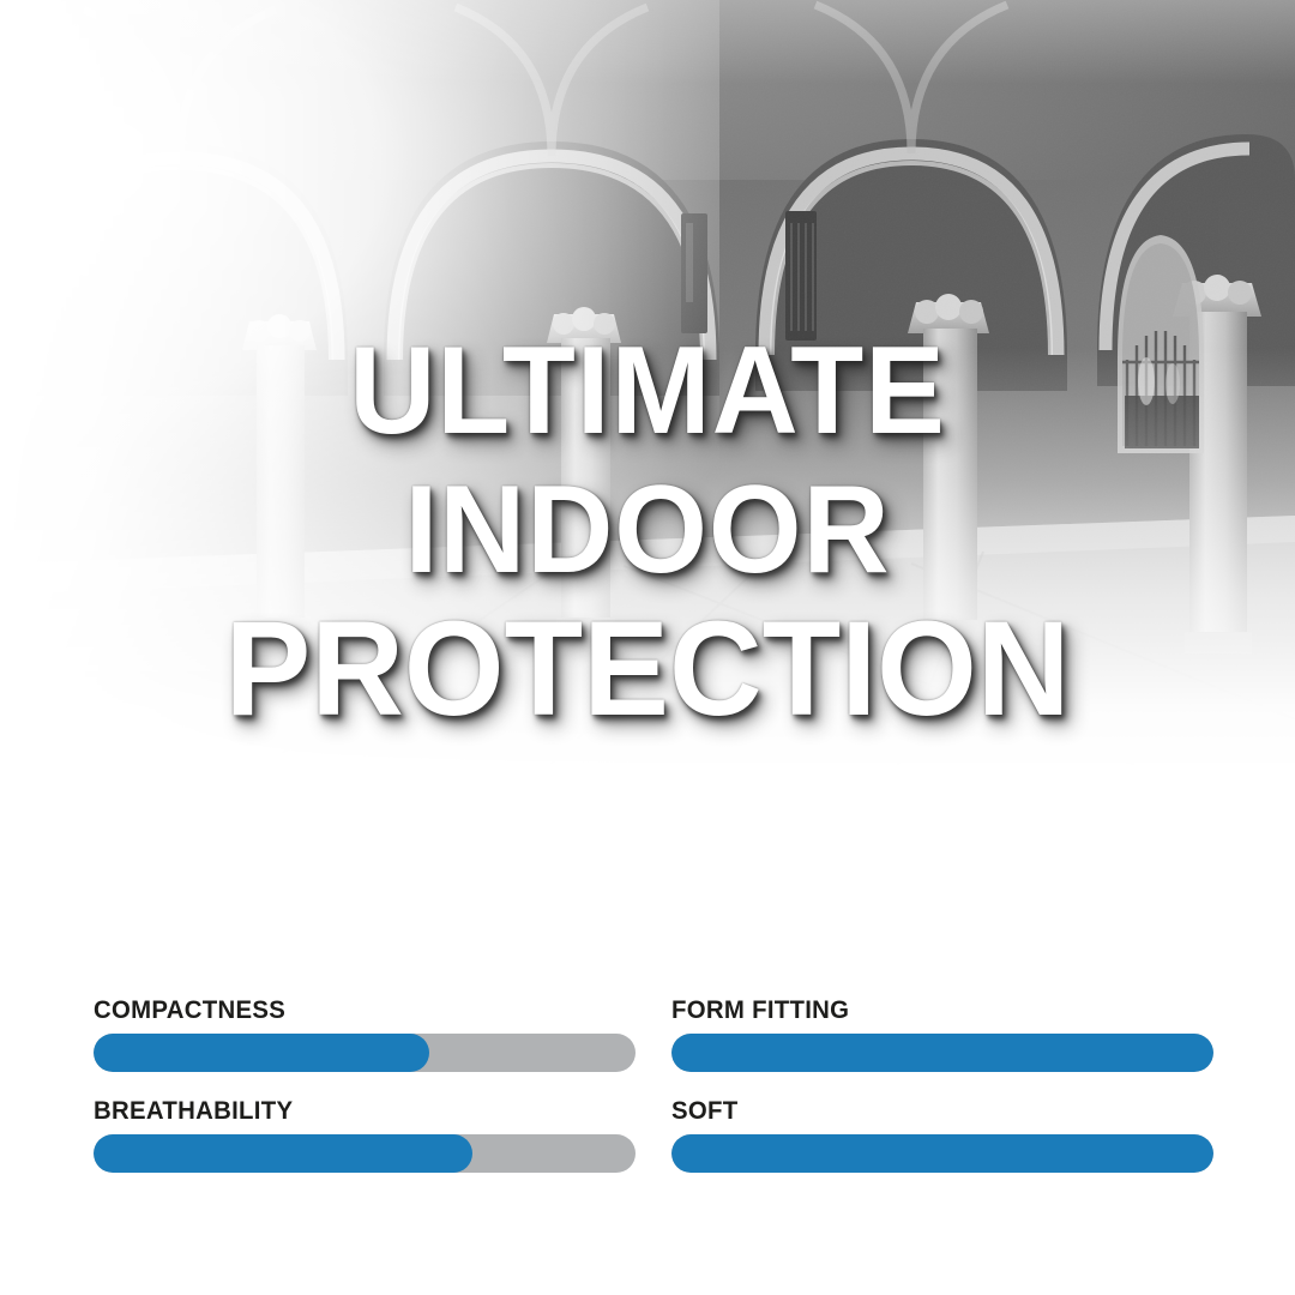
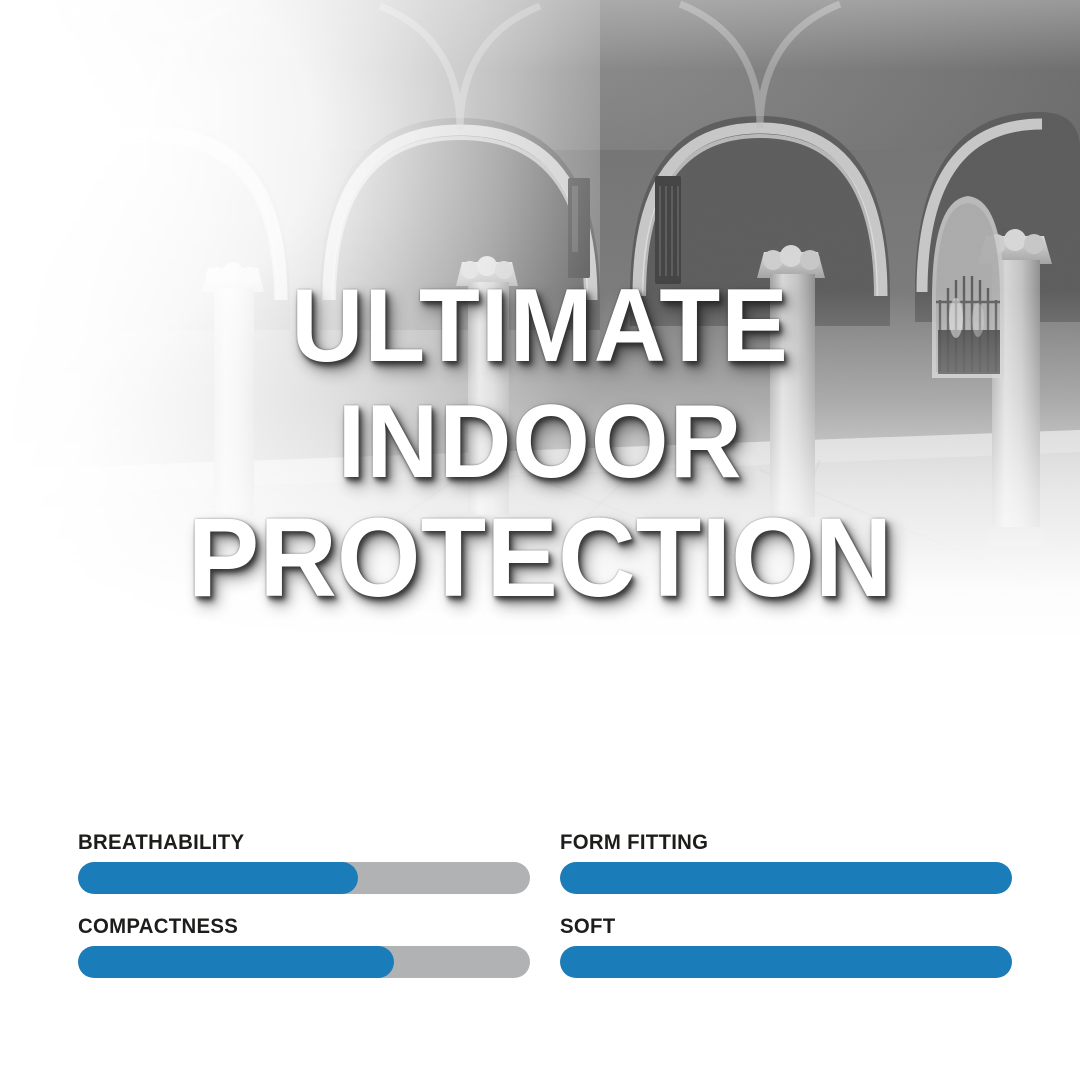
  ULTIMATE
  INDOOR
  PROTECTION
- COMPACTNESS
+ BREATHABILITY
  FORM FITTING
- BREATHABILITY
+ COMPACTNESS
  SOFT
